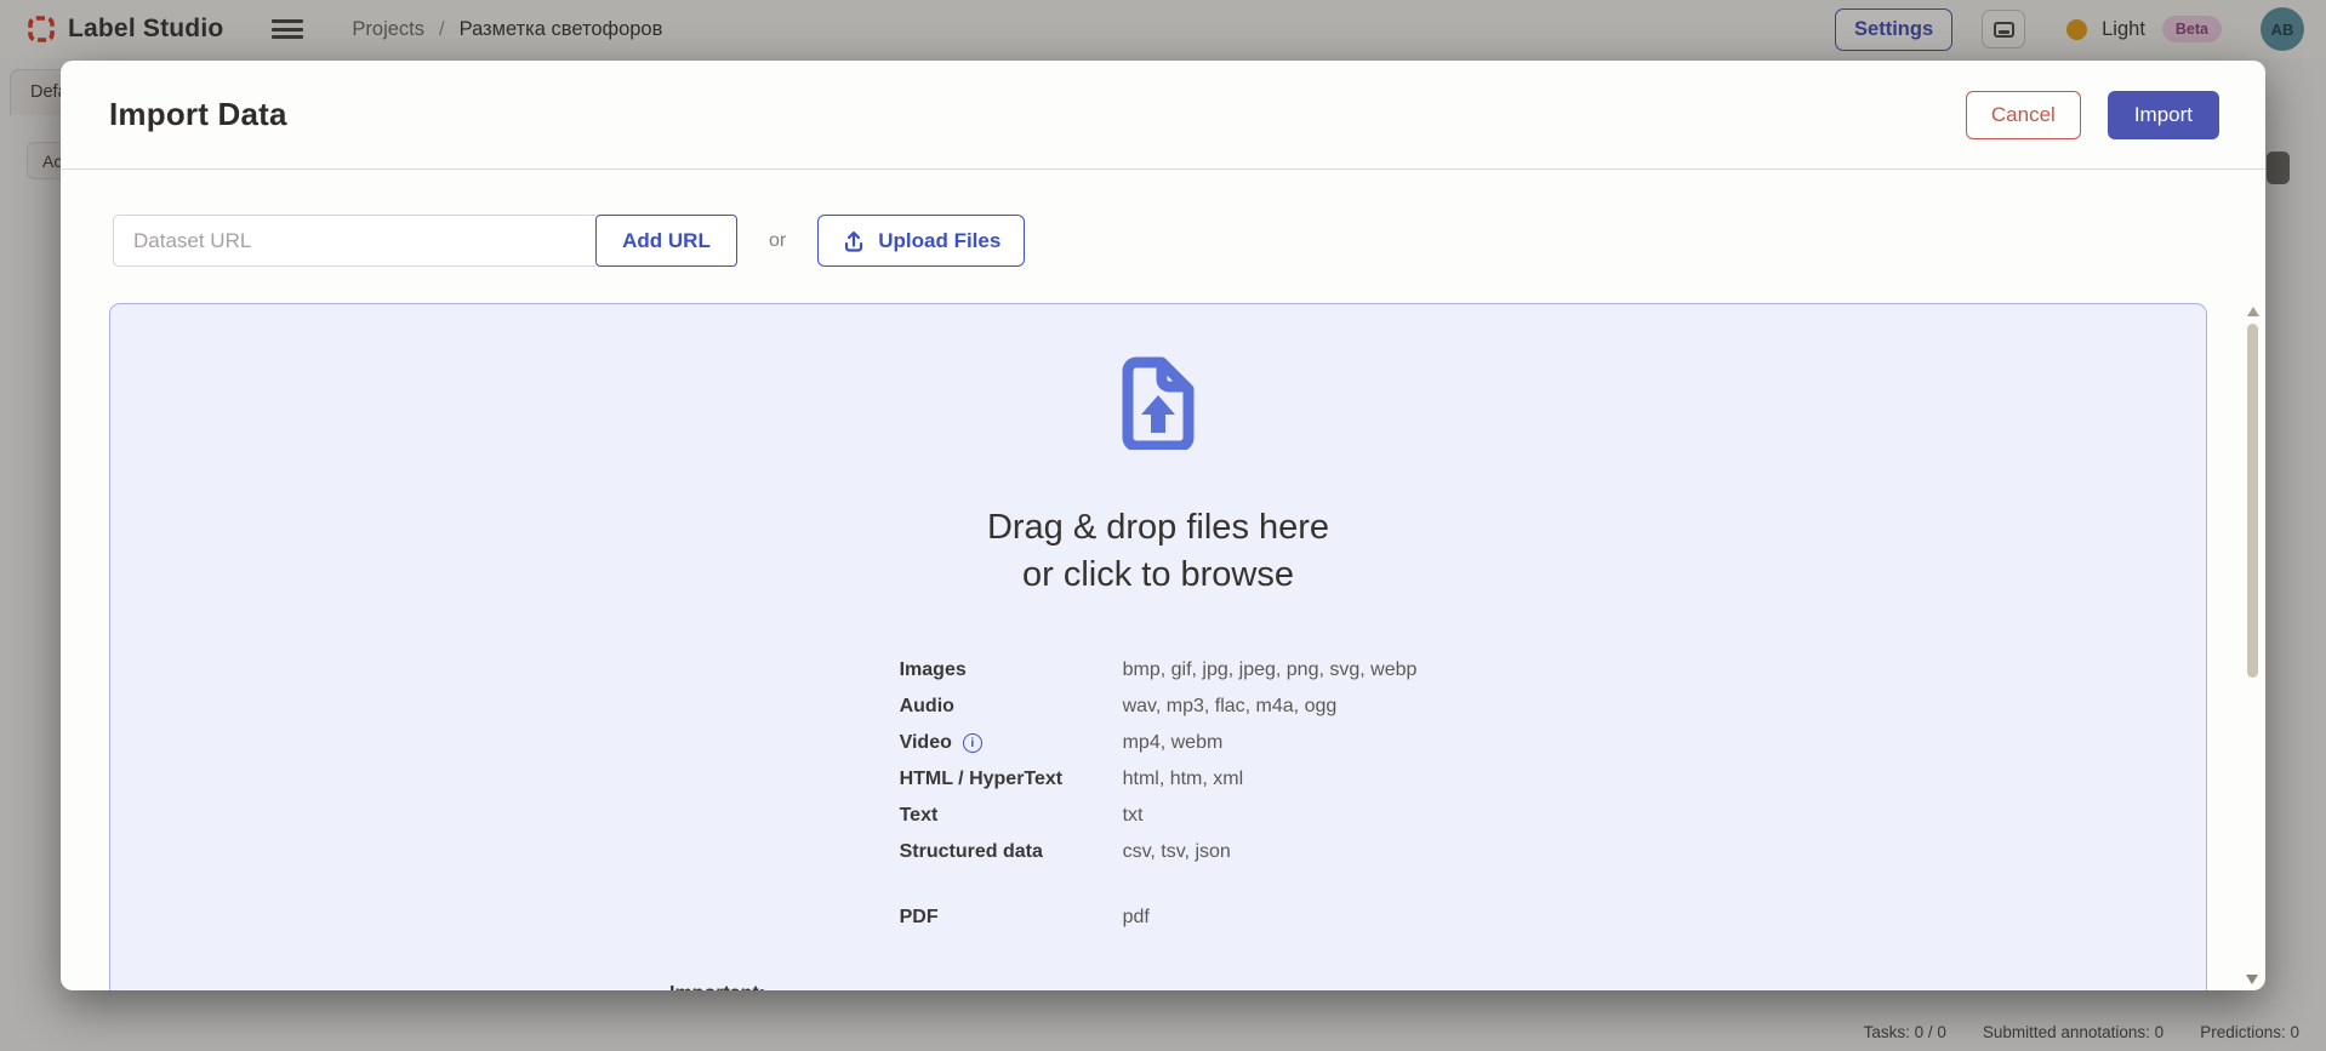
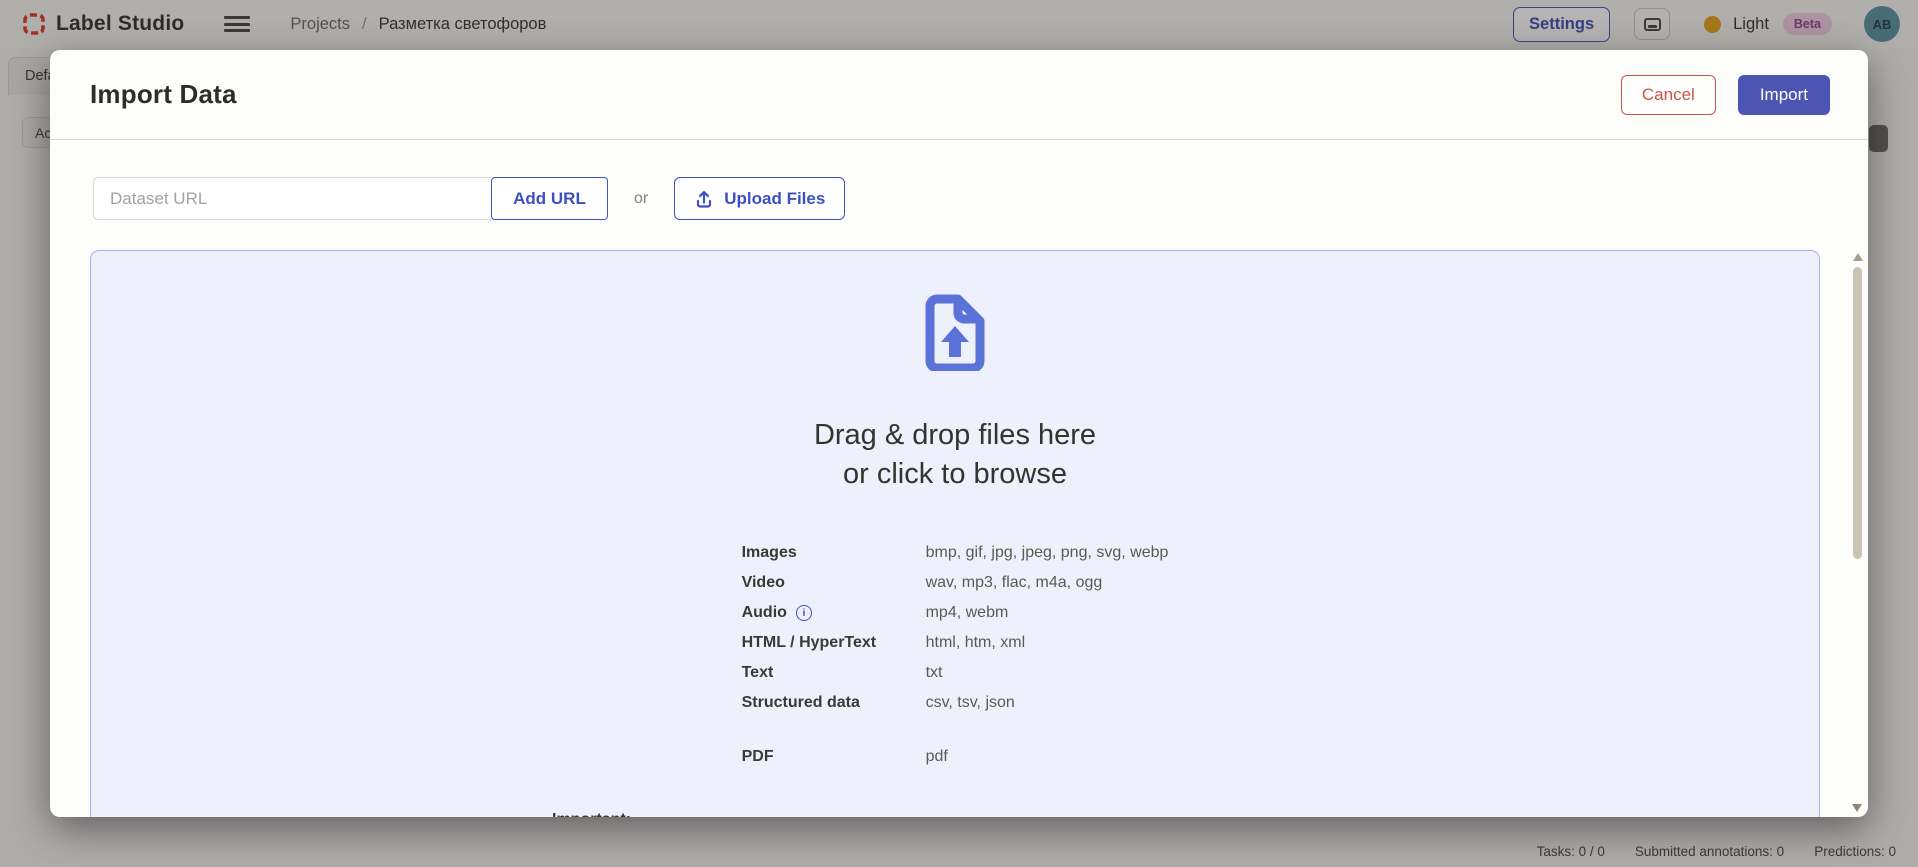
  Label Studio
  Projects
  /
  Разметка светофоров
  Settings
  Light
  Beta
  AB
  Tasks: 0 / 0
  Submitted annotations: 0
  Predictions: 0
  Import Data
  Cancel
  Import
  Dataset URL
  Add URL
  or
  Upload Files
  Drag & drop files here
  or click to browse
  Images
  bmp, gif, jpg, jpeg, png, svg, webp
- Audio
+ Video
  wav, mp3, flac, m4a, ogg
- Video
+ Audio
  i
  mp4, webm
  HTML / HyperText
  html, htm, xml
  Text
  txt
  Structured data
  csv, tsv, json
  PDF
  pdf
